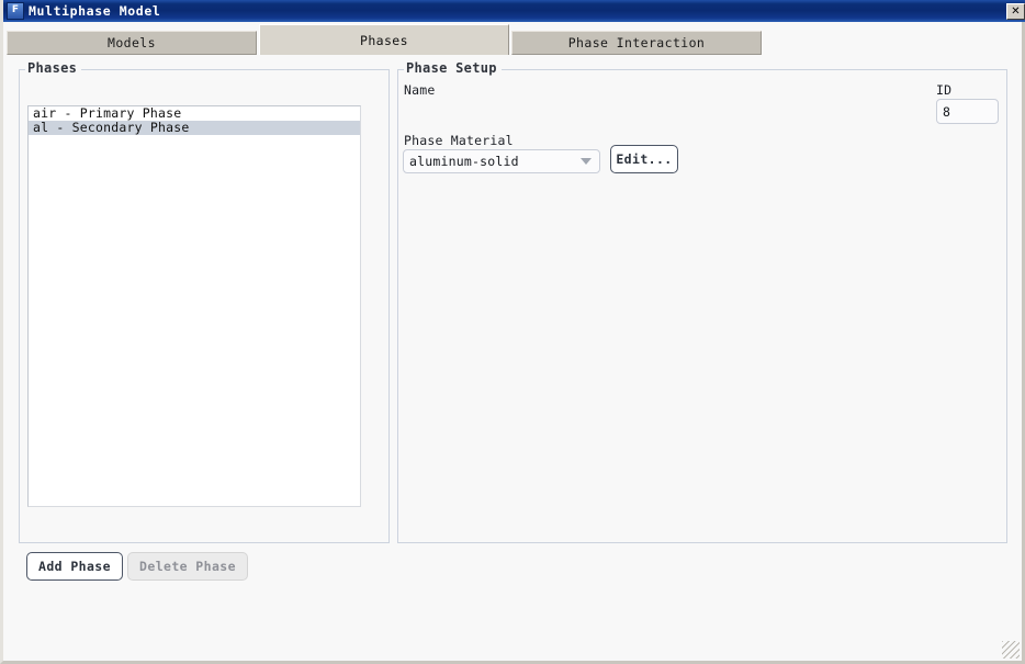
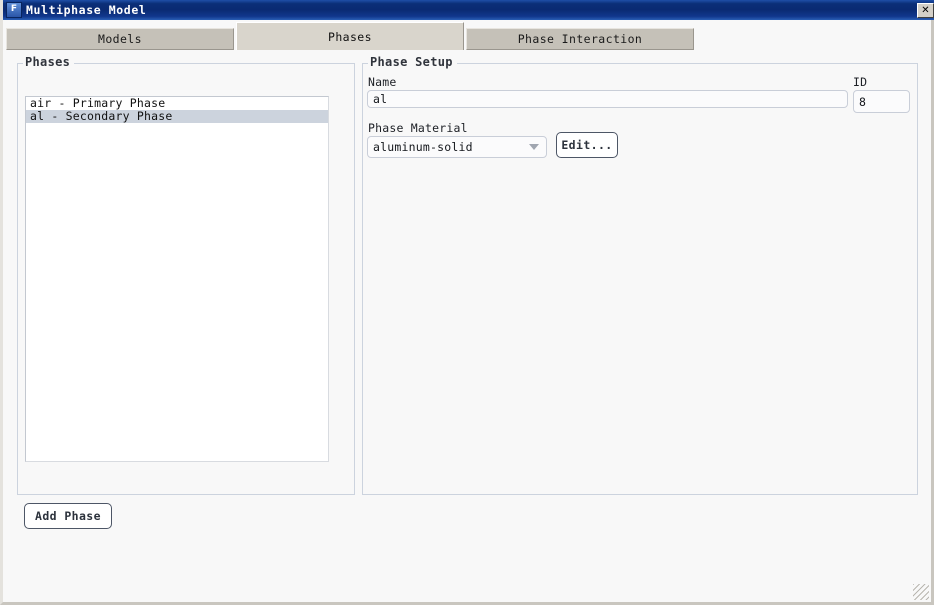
  F
  Multiphase Model
  ✕
  Models
  Phases
  Phase Interaction
  Phases
  air - Primary Phase
  al - Secondary Phase
  Add Phase
- Delete Phase
  Phase Setup
  Name
  ID
+ al
  8
  Phase Material
  aluminum-solid
  Edit...
